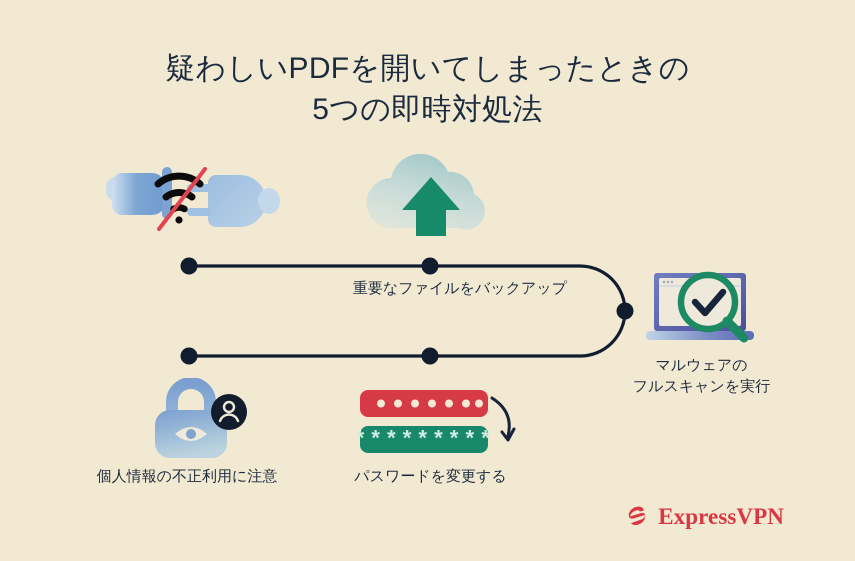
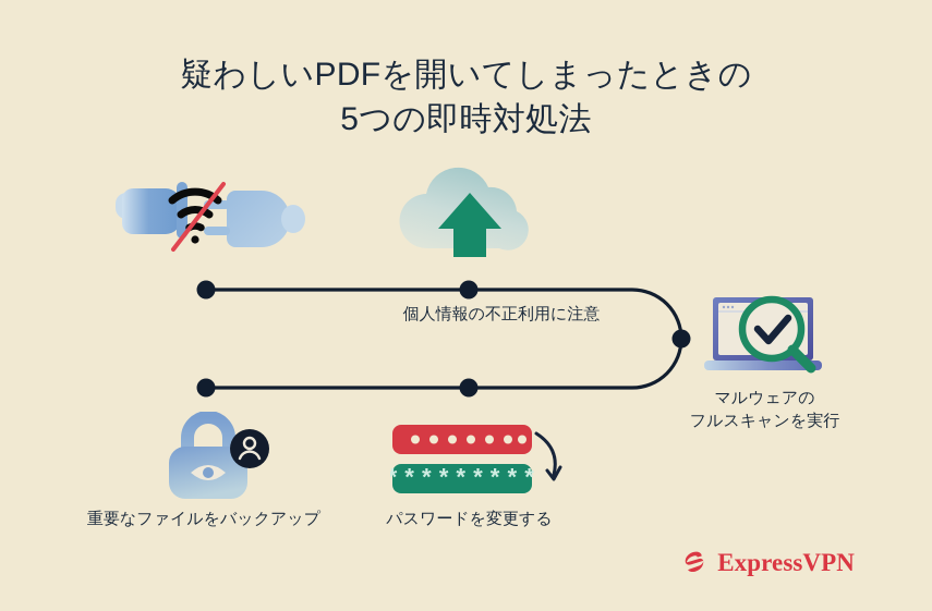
  疑わしいPDFを開いてしまったときの
  5つの即時対処法
  *********
- 重要なファイルをバックアップ
+ 個人情報の不正利用に注意
  マルウェアの
  フルスキャンを実行
- 個人情報の不正利用に注意
+ 重要なファイルをバックアップ
  パスワードを変更する
  ExpressVPN
